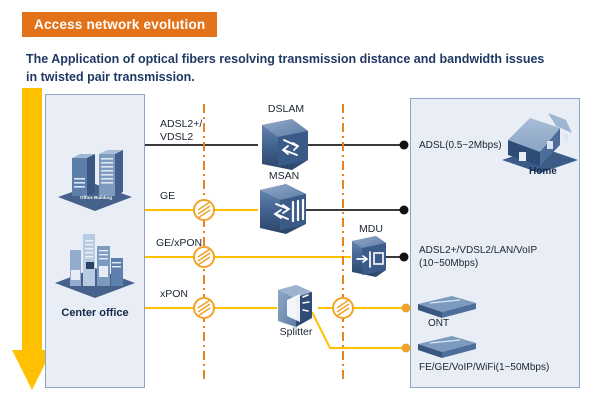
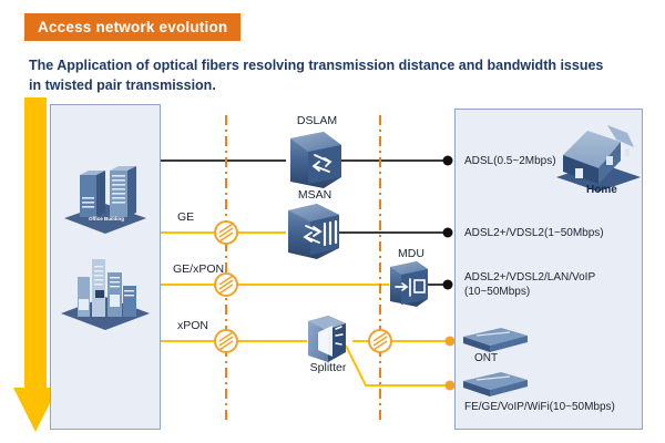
  Access network evolution
  The Application of optical fibers resolving transmission distance and bandwidth issues
  in twisted pair transmission.
- ADSL2+/
- VDSL2
  GE
  GE/xPON
  xPON
  DSLAM
  MSAN
  MDU
  Splitter
- Center office
  ADSL(0.5~2Mbps)
  Home
+ ADSL2+/VDSL2(1~50Mbps)
  ADSL2+/VDSL2/LAN/VoIP
  (10~50Mbps)
  ONT
- FE/GE/VoIP/WiFi(1~50Mbps)
+ FE/GE/VoIP/WiFi(10~50Mbps)
